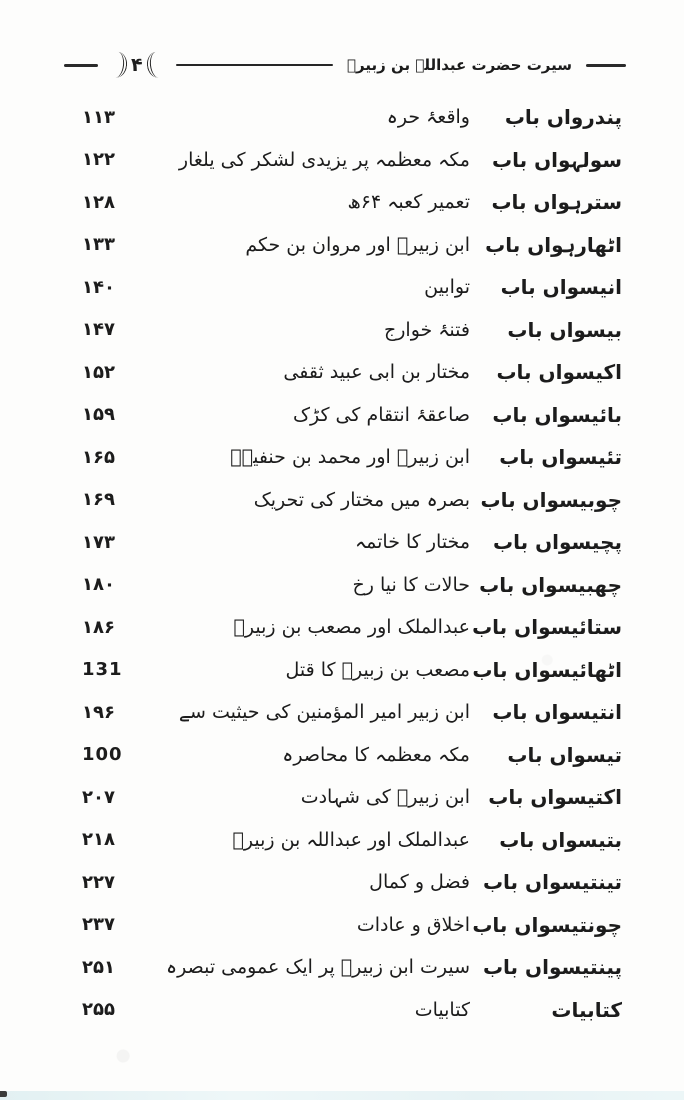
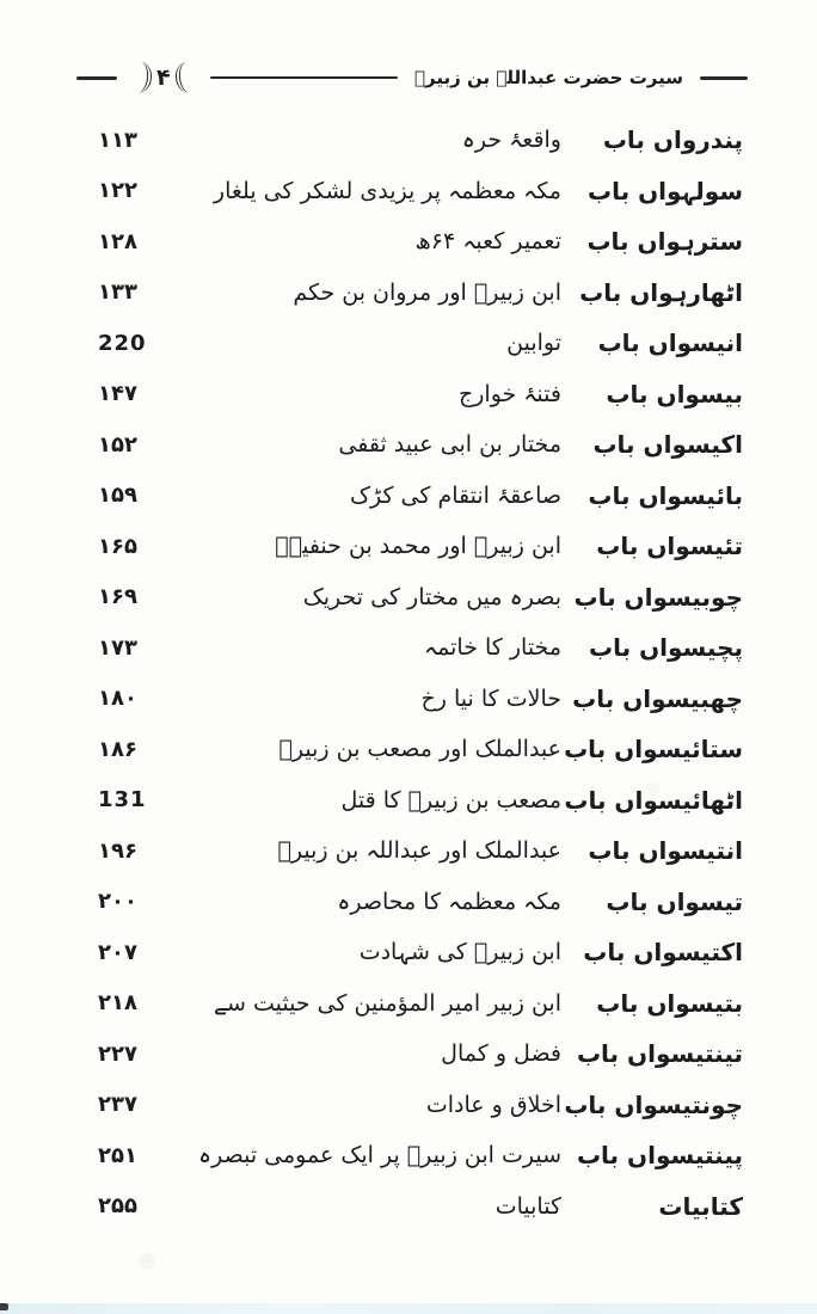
  ۴
  سیرت حضرت عبداللہ بن زبیرؓ
  پندرواں باب
  واقعۂ حرہ
  ۱۱۳
  سولہواں باب
  مکہ معظمہ پر یزیدی لشکر کی یلغار
  ۱۲۲
  سترہواں باب
  تعمیر کعبہ ۶۴ھ
  ۱۲۸
  اٹھارہواں باب
  ابنِ زبیرؓ اور مروان بن حکم
  ۱۳۳
  انیسواں باب
  توابین
- ۱۴۰
+ 220
  بیسواں باب
  فتنۂ خوارج
  ۱۴۷
  اکیسواں باب
  مختار بن ابی عبید ثقفی
  ۱۵۲
  بائیسواں باب
  صاعقۂ انتقام کی کڑک
  ۱۵۹
  تئیسواں باب
  ابنِ زبیرؓ اور محمد بن حنفیہؓ
  ۱۶۵
  چوبیسواں باب
  بصرہ میں مختار کی تحریک
  ۱۶۹
  پچیسواں باب
  مختار کا خاتمہ
  ۱۷۳
  چھبیسواں باب
  حالات کا نیا رخ
  ۱۸۰
  ستائیسواں باب
  عبدالملک اور مصعب بن زبیرؓ
  ۱۸۶
  اٹھائیسواں باب
  مصعب بن زبیرؓ کا قتل
  131
  انتیسواں باب
- ابنِ زبیر امیر المؤمنین کی حیثیت سے
+ عبدالملک اور عبداللہ بن زبیرؓ
  ۱۹۶
  تیسواں باب
  مکہ معظمہ کا محاصرہ
- 100
+ ۲۰۰
  اکتیسواں باب
  ابنِ زبیرؓ کی شہادت
  ۲۰۷
  بتیسواں باب
- عبدالملک اور عبداللہ بن زبیرؓ
+ ابنِ زبیر امیر المؤمنین کی حیثیت سے
  ۲۱۸
  تینتیسواں باب
  فضل و کمال
  ۲۲۷
  چونتیسواں باب
  اخلاق و عادات
  ۲۳۷
  پینتیسواں باب
  سیرت ابنِ زبیرؓ پر ایک عمومی تبصرہ
  ۲۵۱
  کتابیات
  کتابیات
  ۲۵۵
